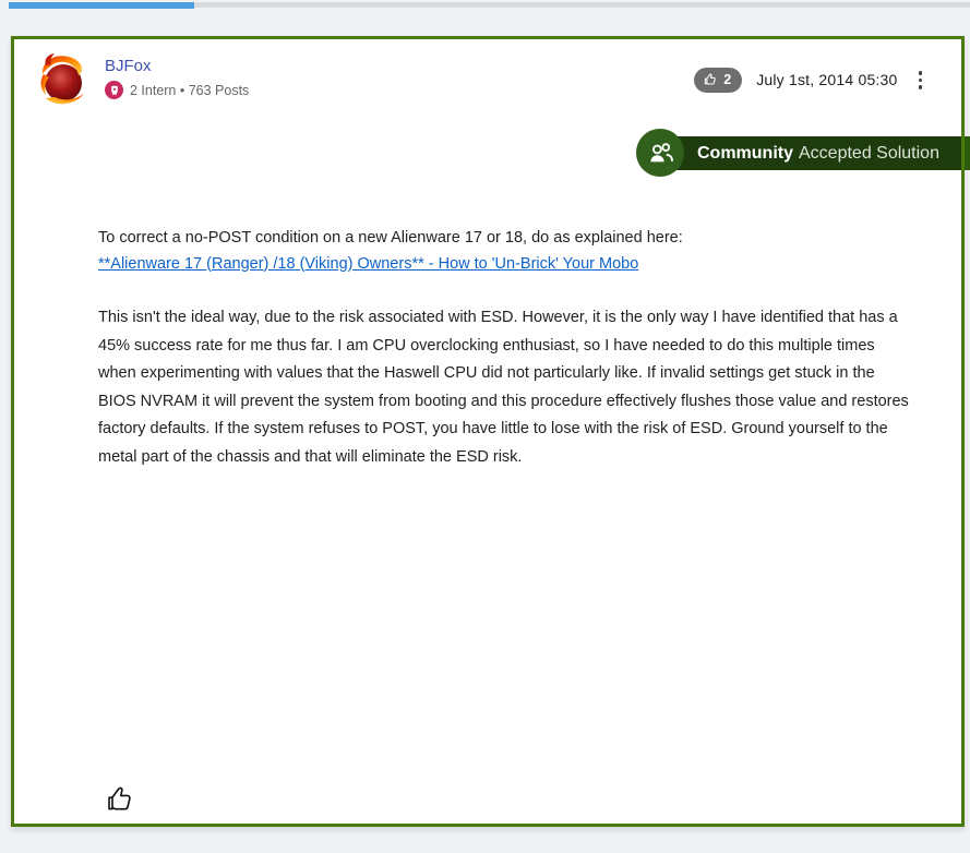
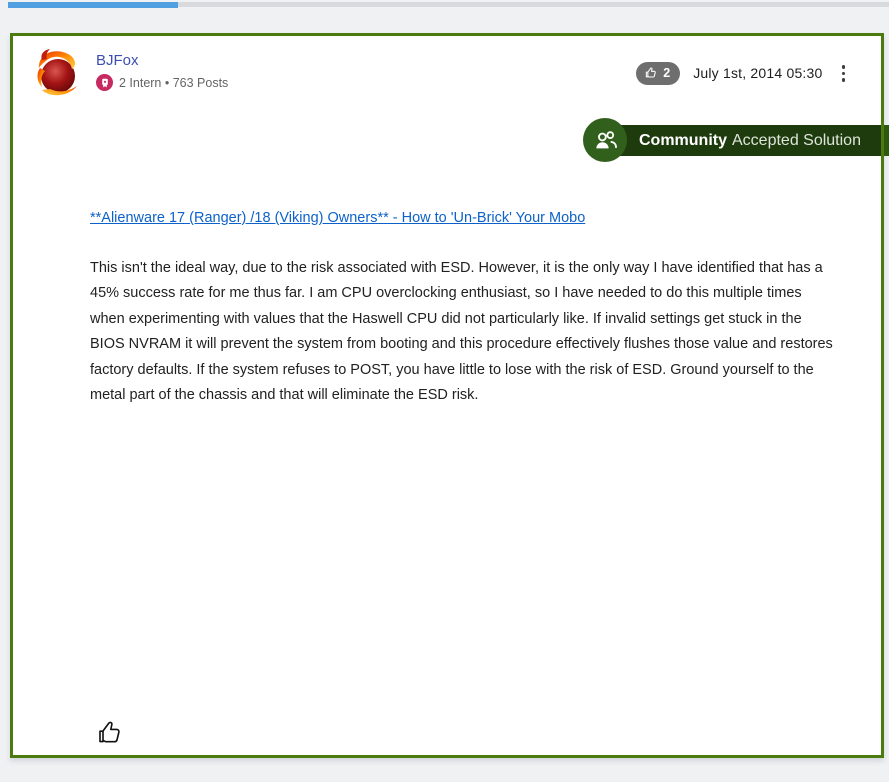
  BJFox
  2 Intern • 763 Posts
  2
  July 1st, 2014 05:30
  Community Accepted Solution
- To correct a no-POST condition on a new Alienware 17 or 18, do as explained here:
  **Alienware 17 (Ranger) /18 (Viking) Owners** - How to 'Un-Brick' Your Mobo
  This isn't the ideal way, due to the risk associated with ESD. However, it is the only way I have identified that has a 45% success rate for me thus far. I am CPU overclocking enthusiast, so I have needed to do this multiple times when experimenting with values that the Haswell CPU did not particularly like. If invalid settings get stuck in the BIOS NVRAM it will prevent the system from booting and this procedure effectively flushes those value and restores factory defaults. If the system refuses to POST, you have little to lose with the risk of ESD. Ground yourself to the metal part of the chassis and that will eliminate the ESD risk.
